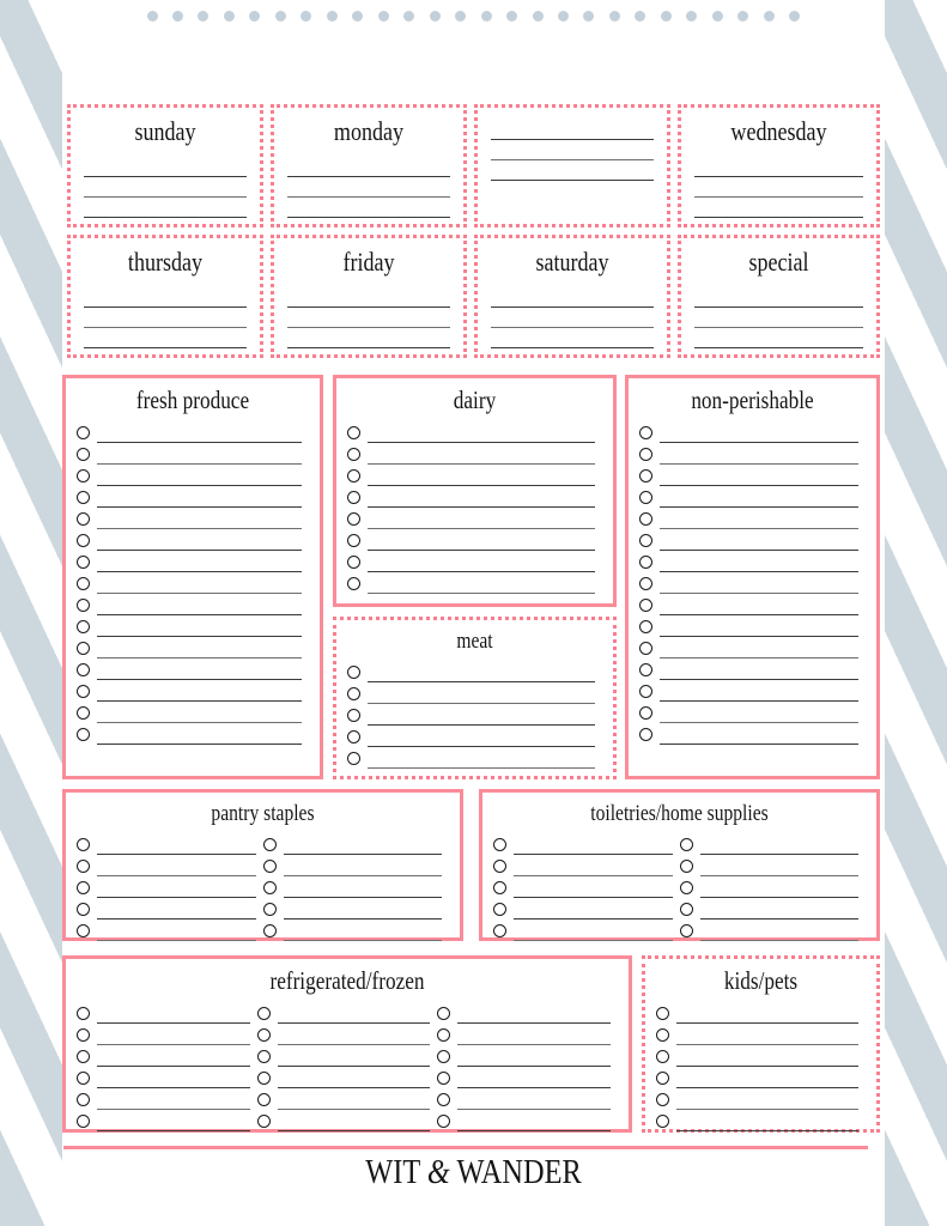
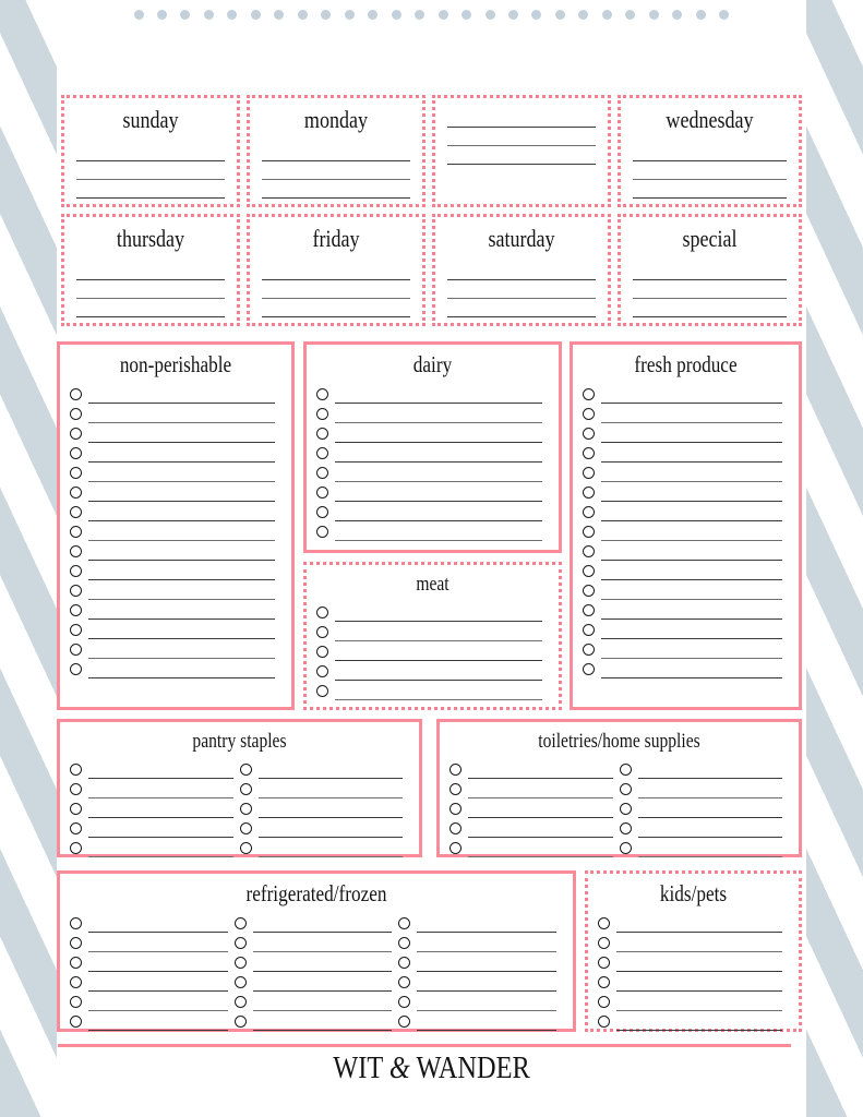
  sunday
  monday
  wednesday
  thursday
  friday
  saturday
  special
- fresh produce
+ non-perishable
  dairy
  meat
- non-perishable
+ fresh produce
  pantry staples
  toiletries/home supplies
  refrigerated/frozen
  kids/pets
  WIT & WANDER
